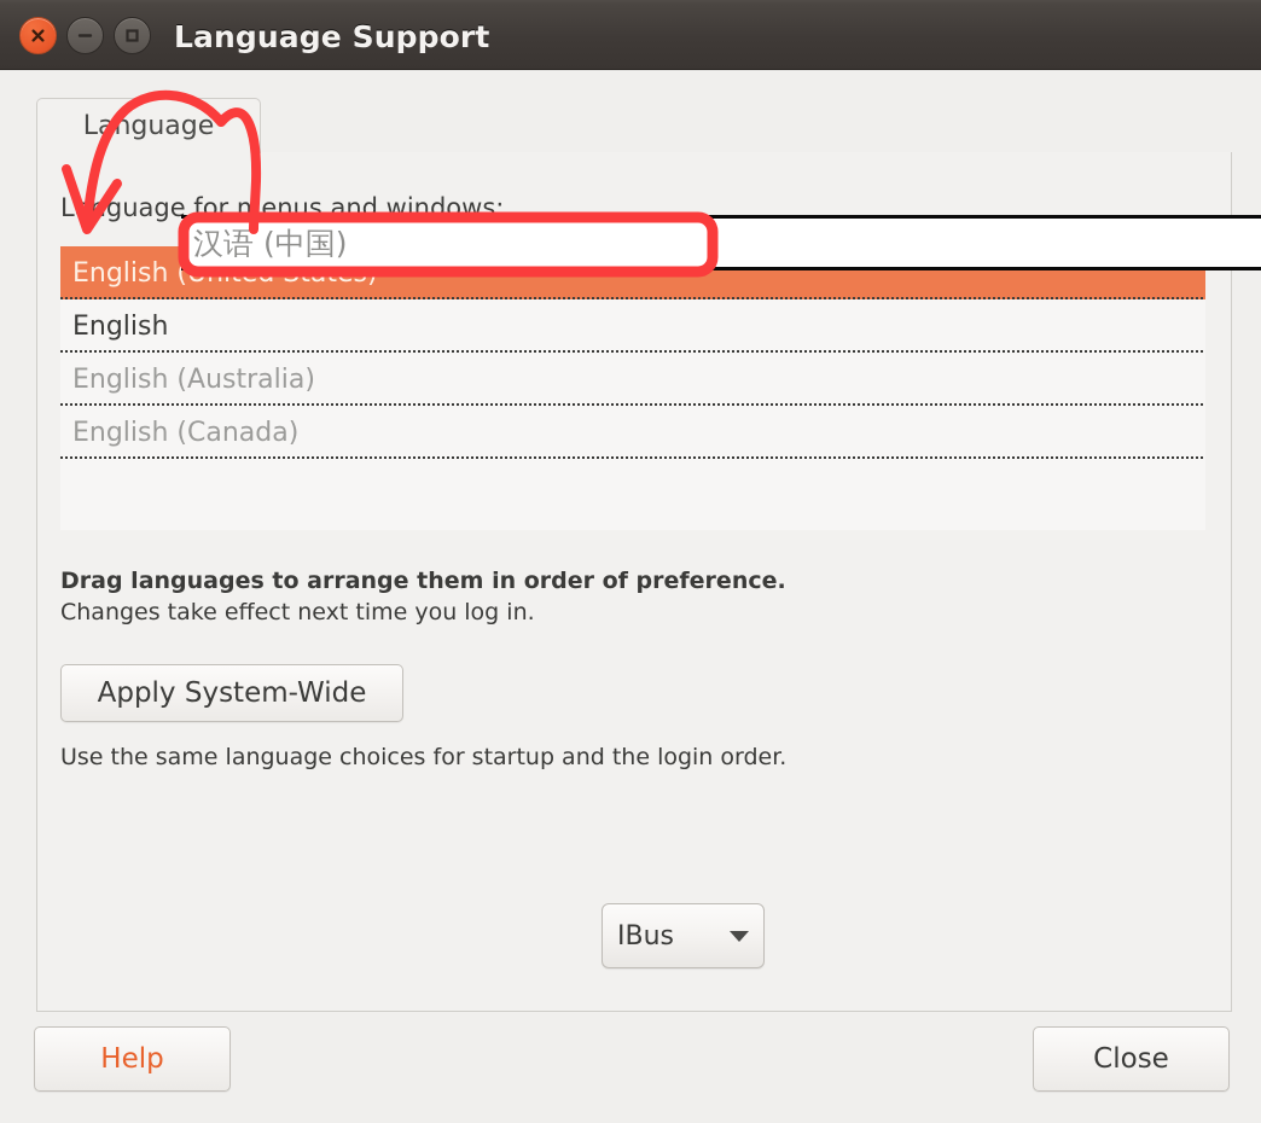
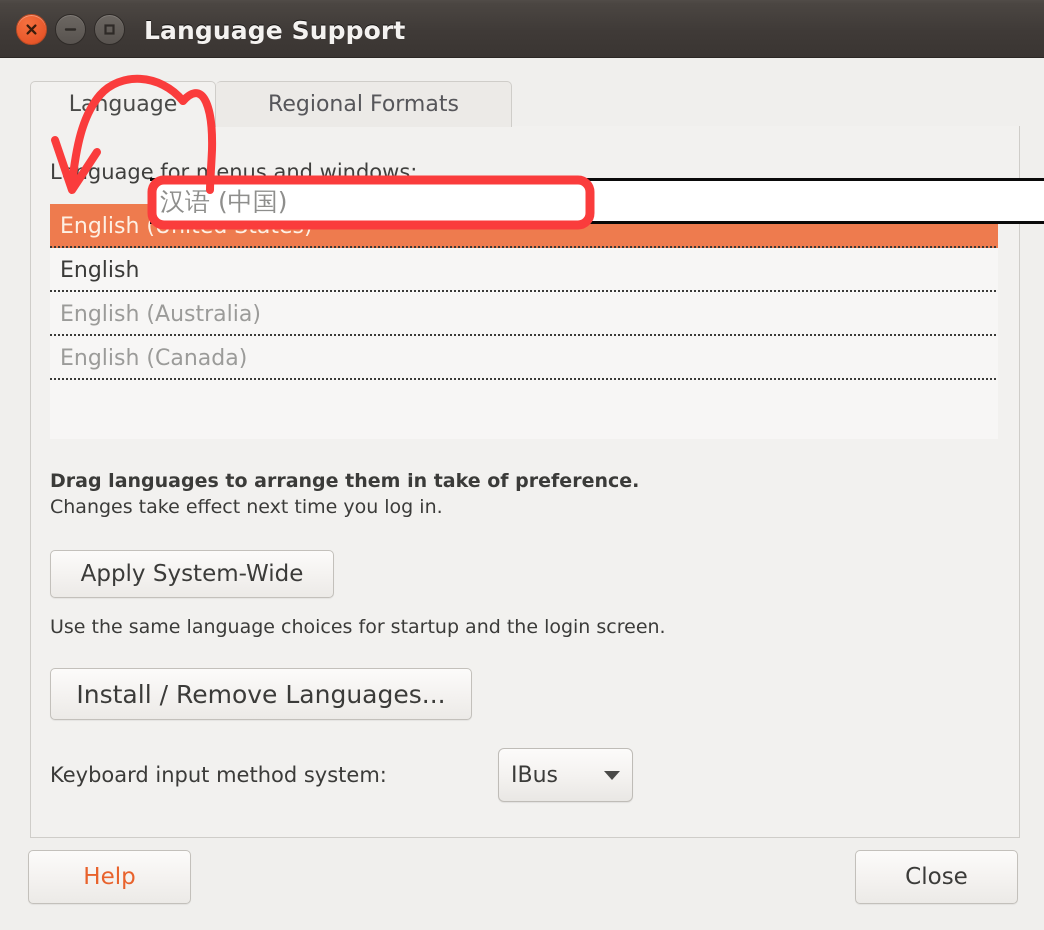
  Language Support
  Language
+ Regional Formats
  Lguage for menus and windows:
  English
  English (Australia)
  English (Canada)
- Drag languages to arrange them in order of preference.
+ Drag languages to arrange them in take of preference.
  Changes take effect next time you log in.
  Apply System-Wide
- Use the same language choices for startup and the login order.
+ Use the same language choices for startup and the login screen.
+ Install / Remove Languages...
+ Keyboard input method system:
  IBus
  Help
  Close
  汉语 (中国)
